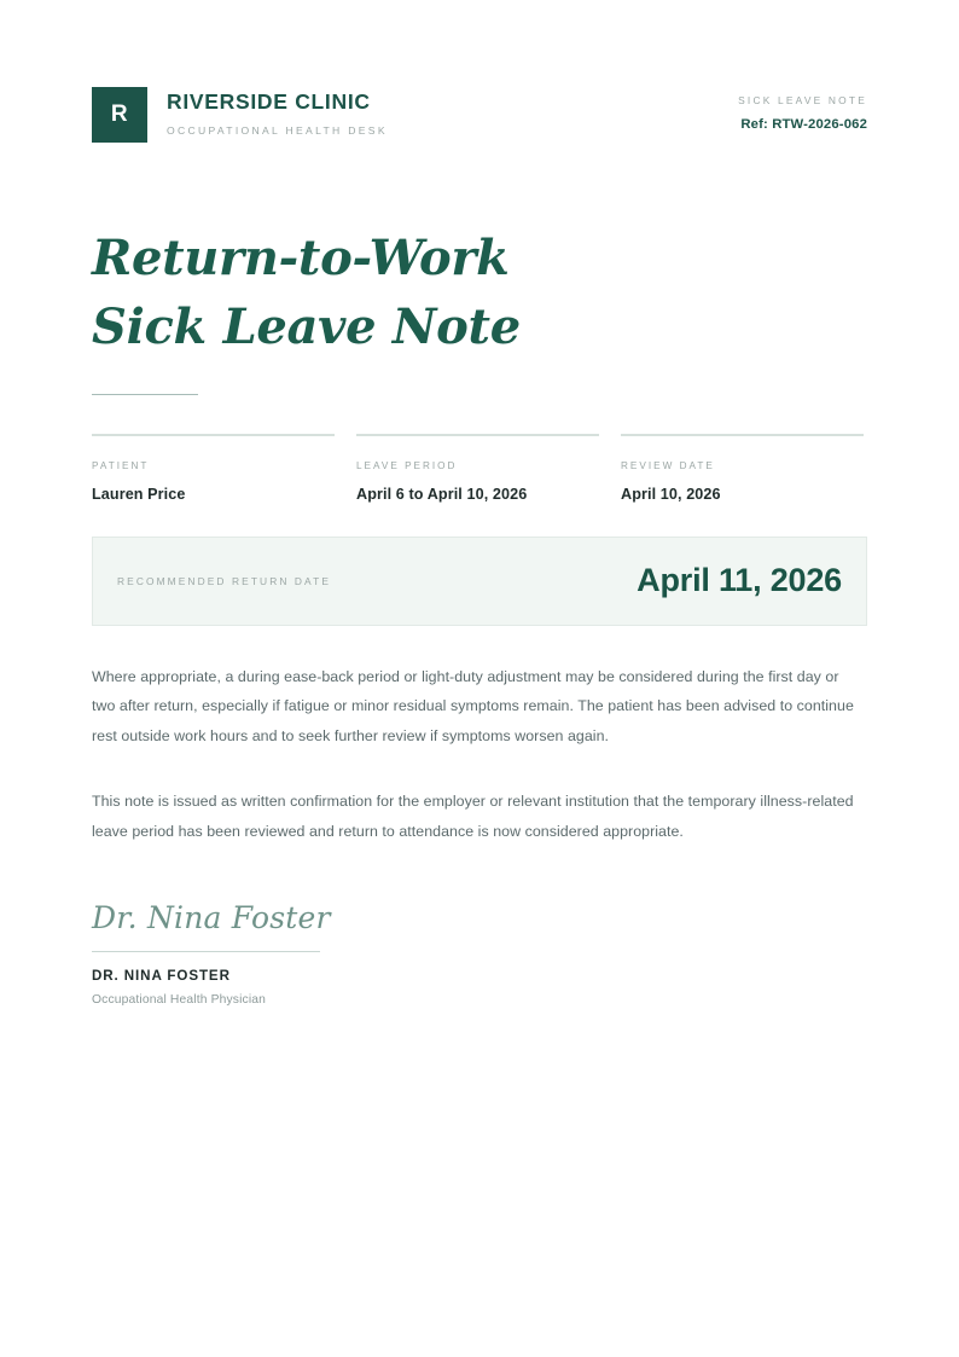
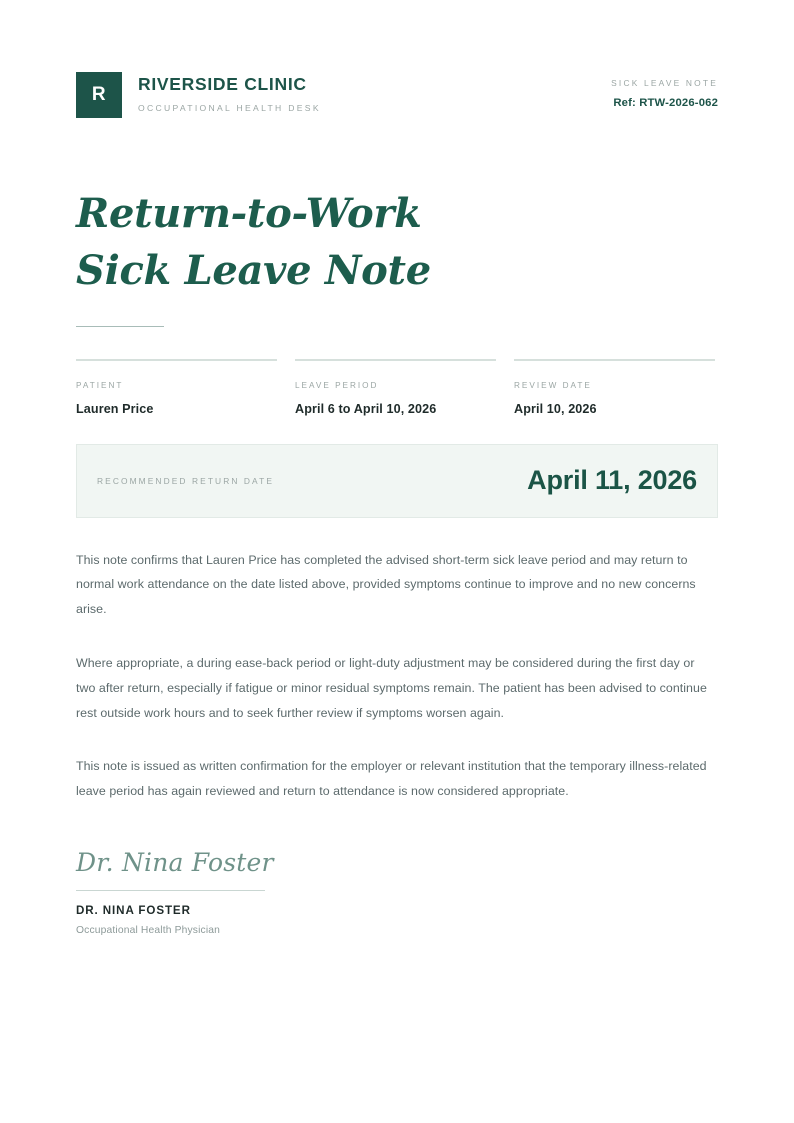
  R
  RIVERSIDE CLINIC
  OCCUPATIONAL HEALTH DESK
  SICK LEAVE NOTE
  Ref: RTW-2026-062
  Return-to-Work
  Sick Leave Note
  PATIENT
  Lauren Price
  LEAVE PERIOD
  April 6 to April 10, 2026
  REVIEW DATE
  April 10, 2026
  RECOMMENDED RETURN DATE
  April 11, 2026
+ This note confirms that Lauren Price has completed the advised short-term sick leave period and may return to normal work attendance on the date listed above, provided symptoms continue to improve and no new concerns arise.
  Where appropriate, a during ease-back period or light-duty adjustment may be considered during the first day or two after return, especially if fatigue or minor residual symptoms remain. The patient has been advised to continue rest outside work hours and to seek further review if symptoms worsen again.
- This note is issued as written confirmation for the employer or relevant institution that the temporary illness-related leave period has been reviewed and return to attendance is now considered appropriate.
+ This note is issued as written confirmation for the employer or relevant institution that the temporary illness-related leave period has again reviewed and return to attendance is now considered appropriate.
  Dr. Nina Foster
  DR. NINA FOSTER
  Occupational Health Physician
